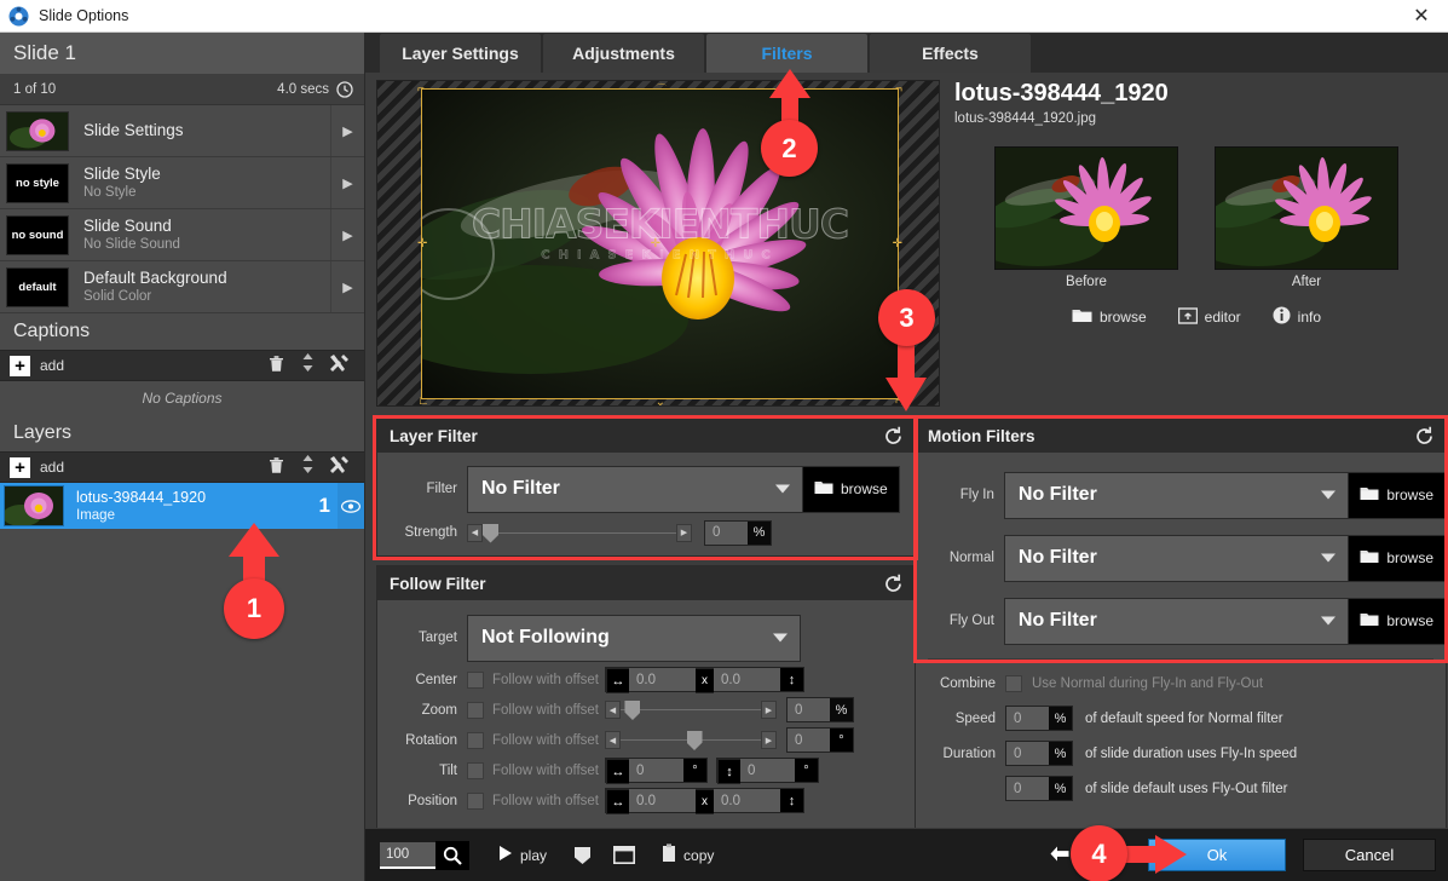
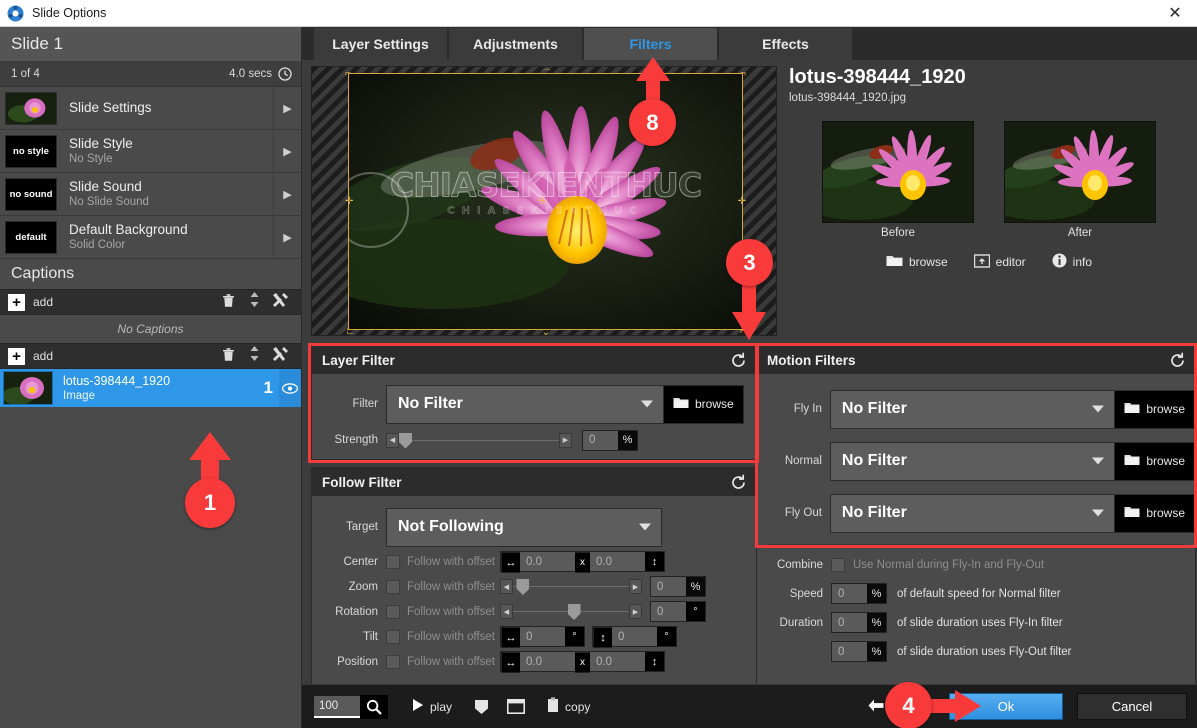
  Slide Options
  ✕
  Slide 1
- 1 of 10
+ 1 of 4
  4.0 secs
  Slide Settings
  ▶
  no style
  Slide Style
  No Style
  ▶
  no sound
  Slide Sound
  No Slide Sound
  ▶
  default
  Default Background
  Solid Color
  ▶
  Captions
  +
  add
  No Captions
- Layers
  +
  add
  lotus-398444_1920
  Image
  1
  Layer Settings
  Adjustments
  Filters
  Effects
  CHIASEKIENTHUC
  CHIASEKIENTHUC
  ⌐
  ¬
  ∟
  ⌐
  ⌒
  ⌄
  ✛
  ✛
  ✛
  lotus-398444_1920
  lotus-398444_1920.jpg
  Before
  After
  browse
  editor
  info
  Layer Filter
  Filter
  No Filter
  browse
  Strength
  0
  %
  Follow Filter
  Target
  Not Following
  Center
  Follow with offset
  ↔
  0.0
  x
  0.0
  ↕
  Zoom
  Follow with offset
  0
  %
  Rotation
  Follow with offset
  0
  °
  Tilt
  Follow with offset
  ↔
  0
  °
  ↕
  0
  °
  Position
  Follow with offset
  ↔
  0.0
  x
  0.0
  ↕
  Motion Filters
  Fly In
  No Filter
  browse
  Normal
  No Filter
  browse
  Fly Out
  No Filter
  browse
  Combine
  Use Normal during Fly-In and Fly-Out
  Speed
  0
  %
  of default speed for Normal filter
  Duration
  0
  %
- of slide duration uses Fly-In speed
+ of slide duration uses Fly-In filter
  0
  %
- of slide default uses Fly-Out filter
+ of slide duration uses Fly-Out filter
  100
  play
  copy
  Ok
  Cancel
  1
- 2
+ 8
  3
  4
